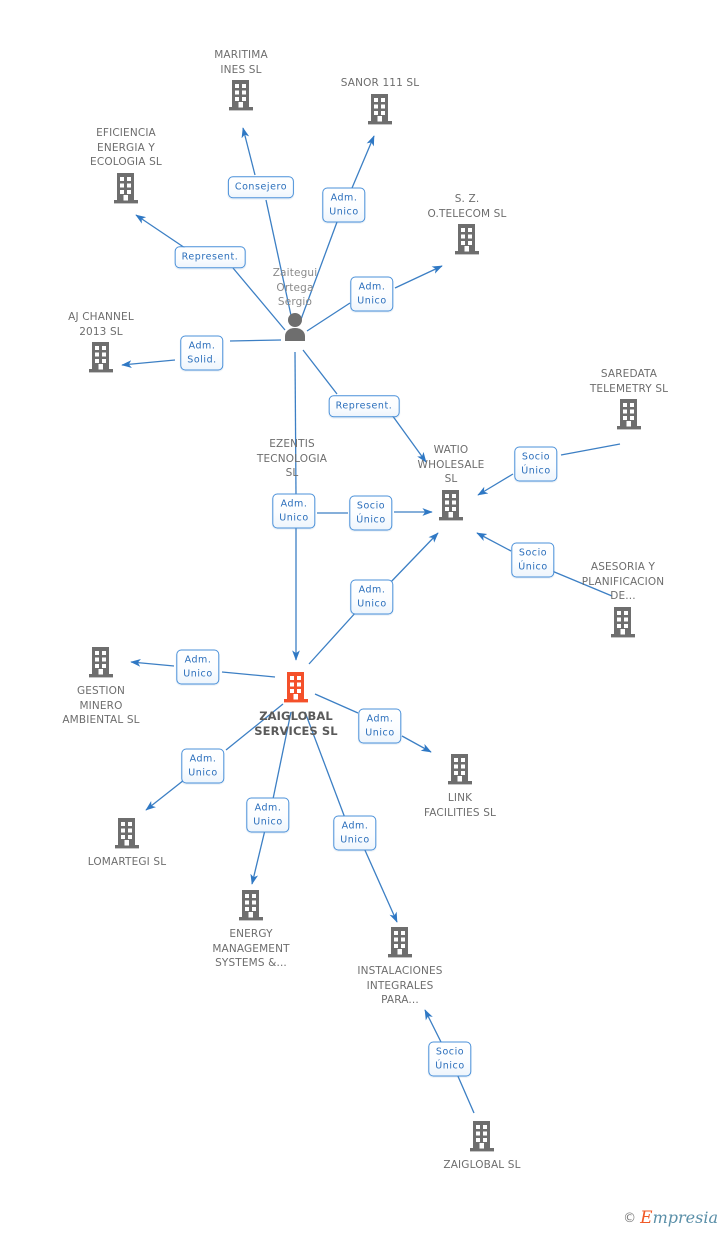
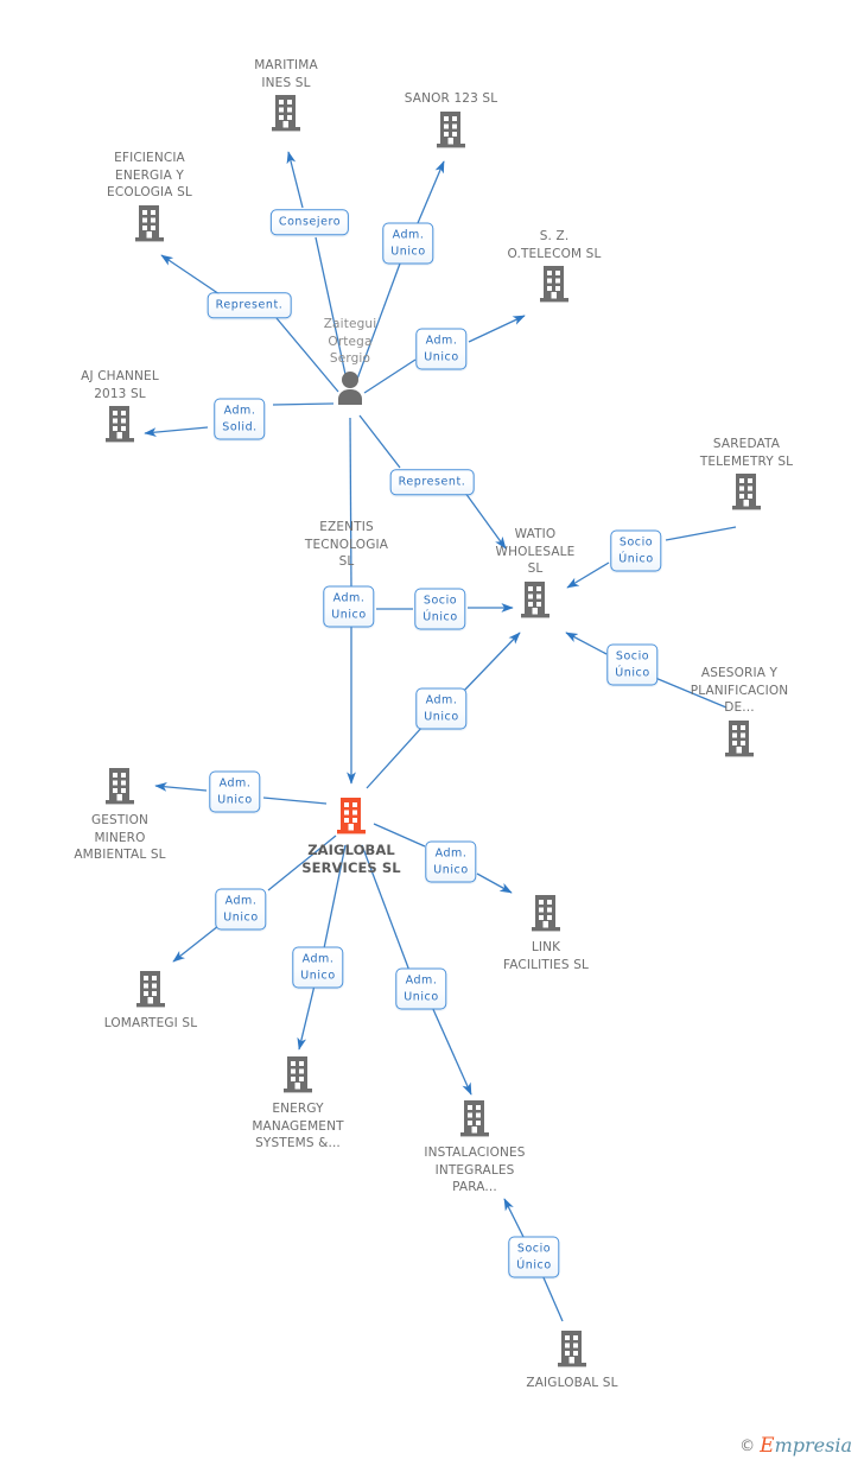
  MARITIMA
  INES SL
- SANOR 111 SL
+ SANOR 123 SL
  EFICIENCIA
  ENERGIA Y
  ECOLOGIA SL
  S. Z.
  O.TELECOM SL
  Zaitegui
  Ortega
  Sergio
  AJ CHANNEL
  2013 SL
  SAREDATA
  TELEMETRY SL
  WATIO
  WHOLESALE
  SL
  ASESORIA Y
  PLANIFICACION
  DE...
  GESTION
  MINERO
  AMBIENTAL SL
  ZAIGLOBAL
  SERVICES SL
  LINK
  FACILITIES SL
  LOMARTEGI SL
  ENERGY
  MANAGEMENT
  SYSTEMS &...
  INSTALACIONES
  INTEGRALES
  PARA...
  ZAIGLOBAL SL
  EZENTIS
  TECNOLOGIA
  SL
  Consejero
  Adm.
  Unico
  Represent.
  Adm.
  Unico
  Adm.
  Solid.
  Represent.
  Socio
  Único
  Adm.
  Unico
  Socio
  Único
  Socio
  Único
  Adm.
  Unico
  Adm.
  Unico
  Adm.
  Unico
  Adm.
  Unico
  Adm.
  Unico
  Adm.
  Unico
  Socio
  Único
  ©
  Empresia
